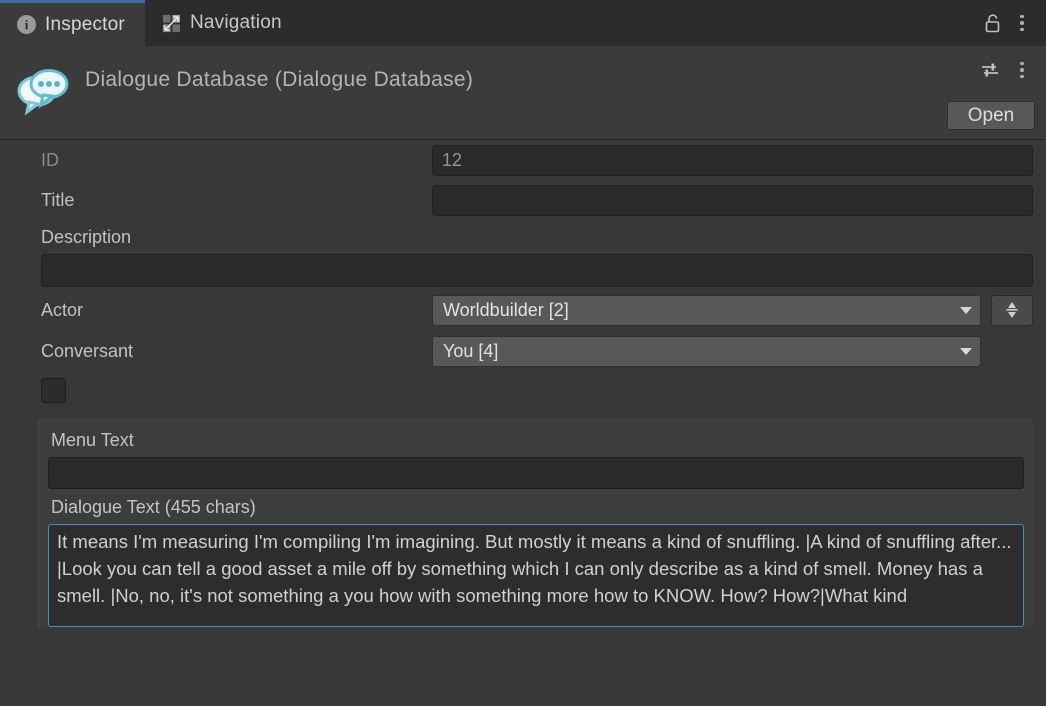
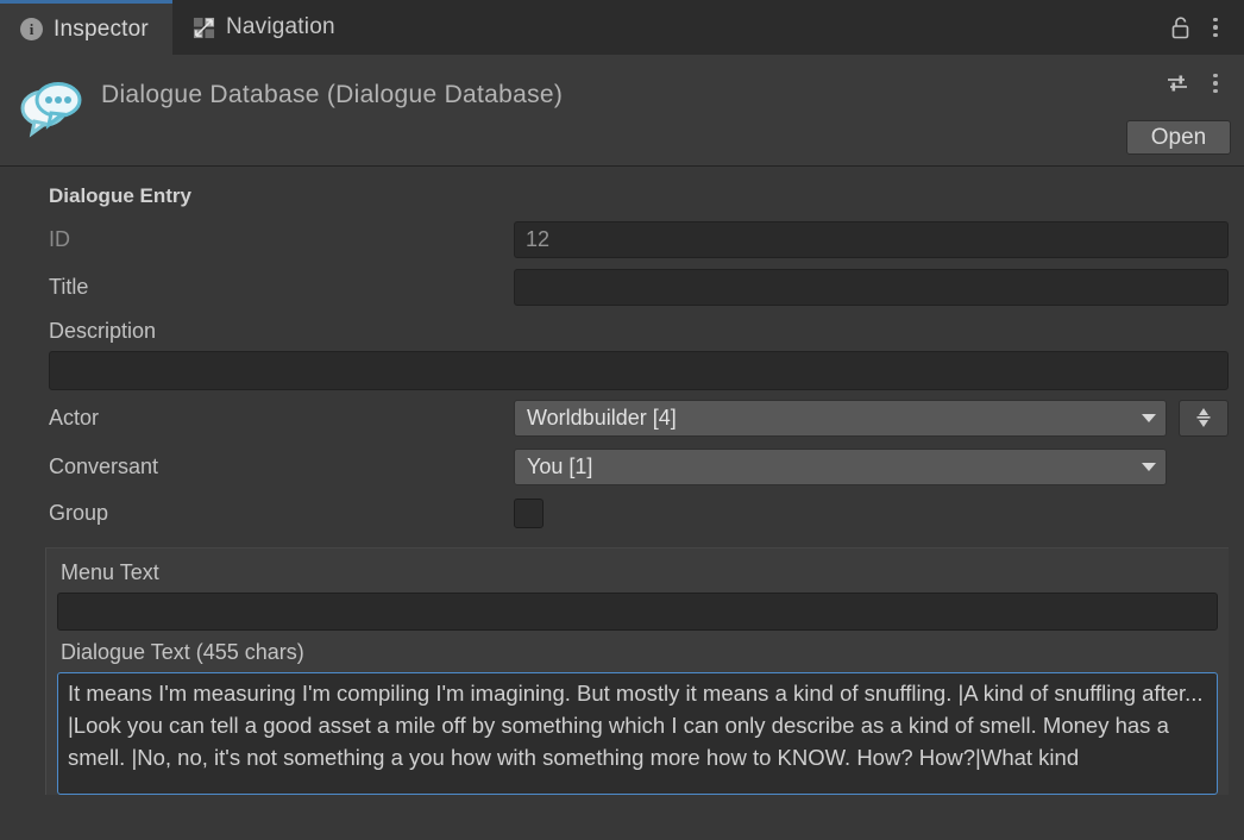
  i
  Inspector
  Navigation
  Dialogue Database (Dialogue Database)
  Open
+ Dialogue Entry
  ID
  12
  Title
  Description
  Actor
- Worldbuilder [2]
+ Worldbuilder [4]
  Conversant
- You [4]
+ You [1]
+ Group
  Menu Text
  Dialogue Text (455 chars)
  It means I'm measuring I'm compiling I'm imagining. But mostly it means a kind of snuffling. |A kind of snuffling after... |Look you can tell a good asset a mile off by something which I can only describe as a kind of smell. Money has a smell. |No, no, it's not something a you how with something more how to KNOW. How? How?|What kind
